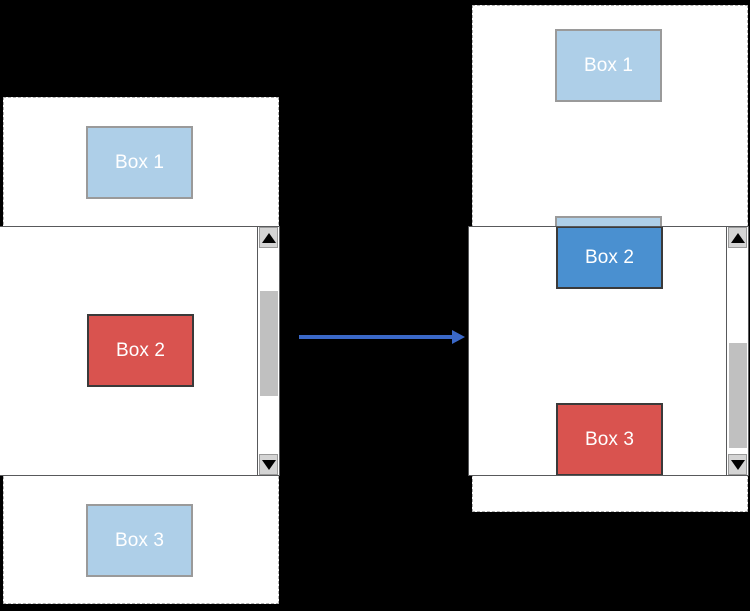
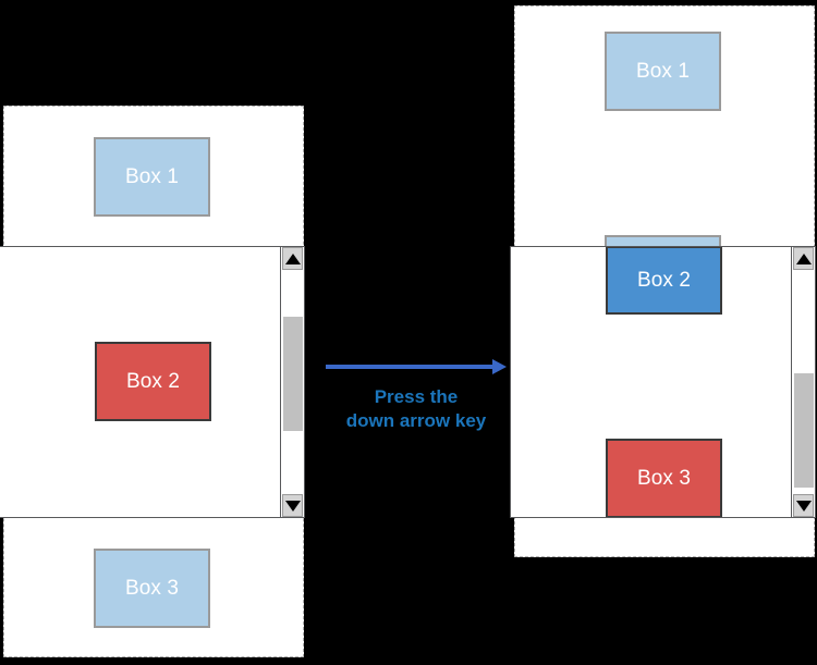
  Box 1
  Box 3
  Box 2
+ Press the
+ down arrow key
  Box 1
  Box 2
  Box 3
